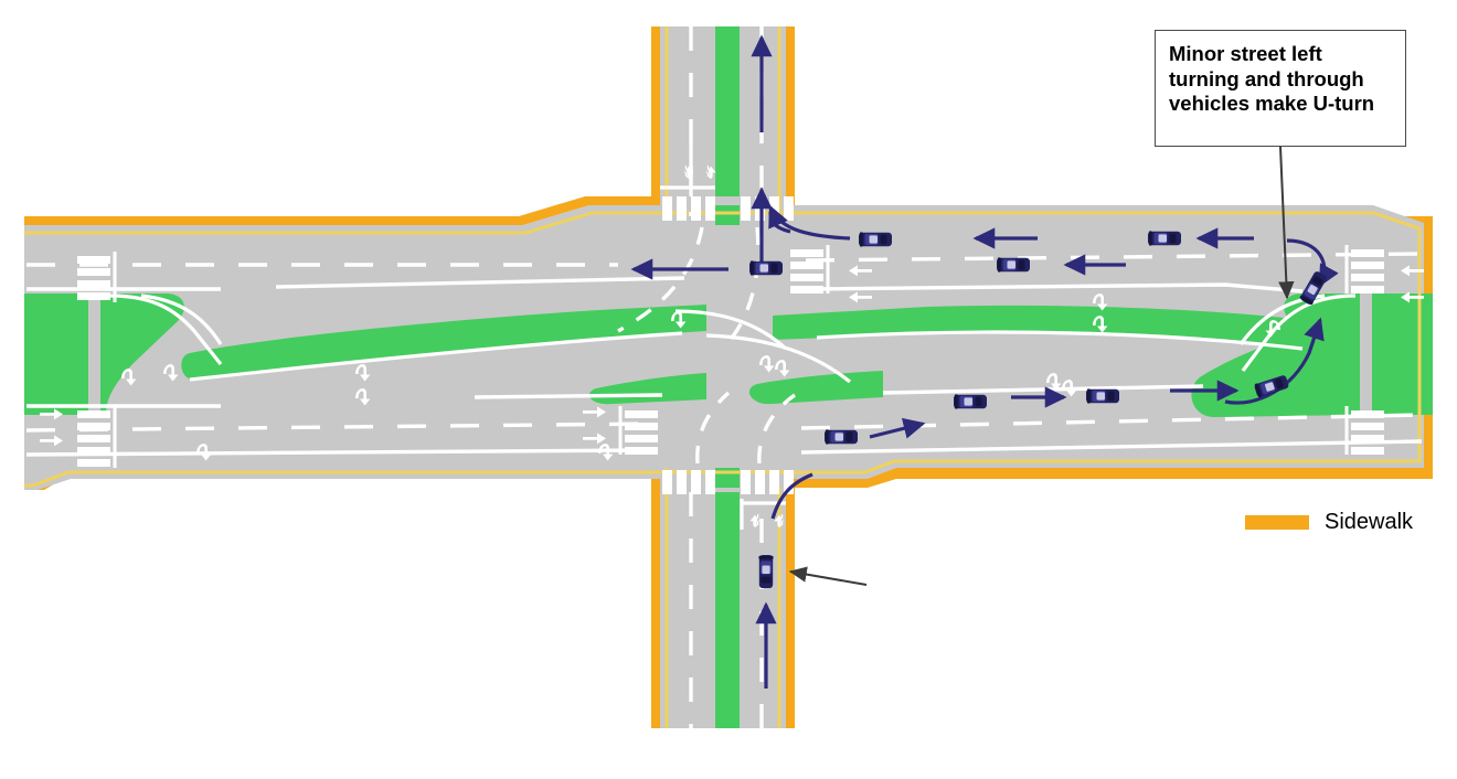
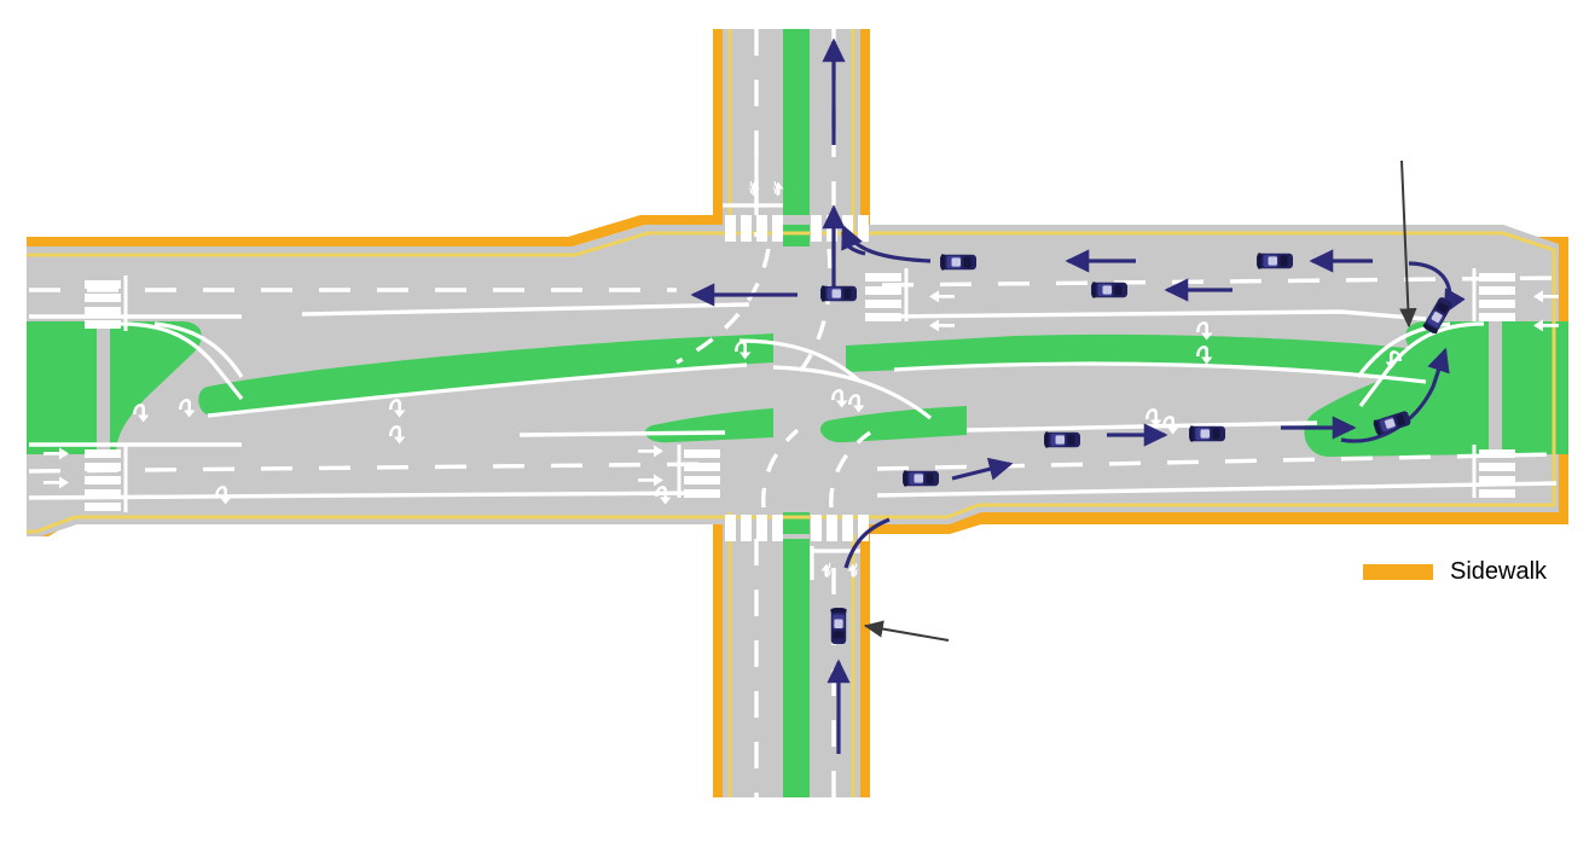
- Minor street left
- turning and through
- vehicles make U-turn
  Sidewalk
